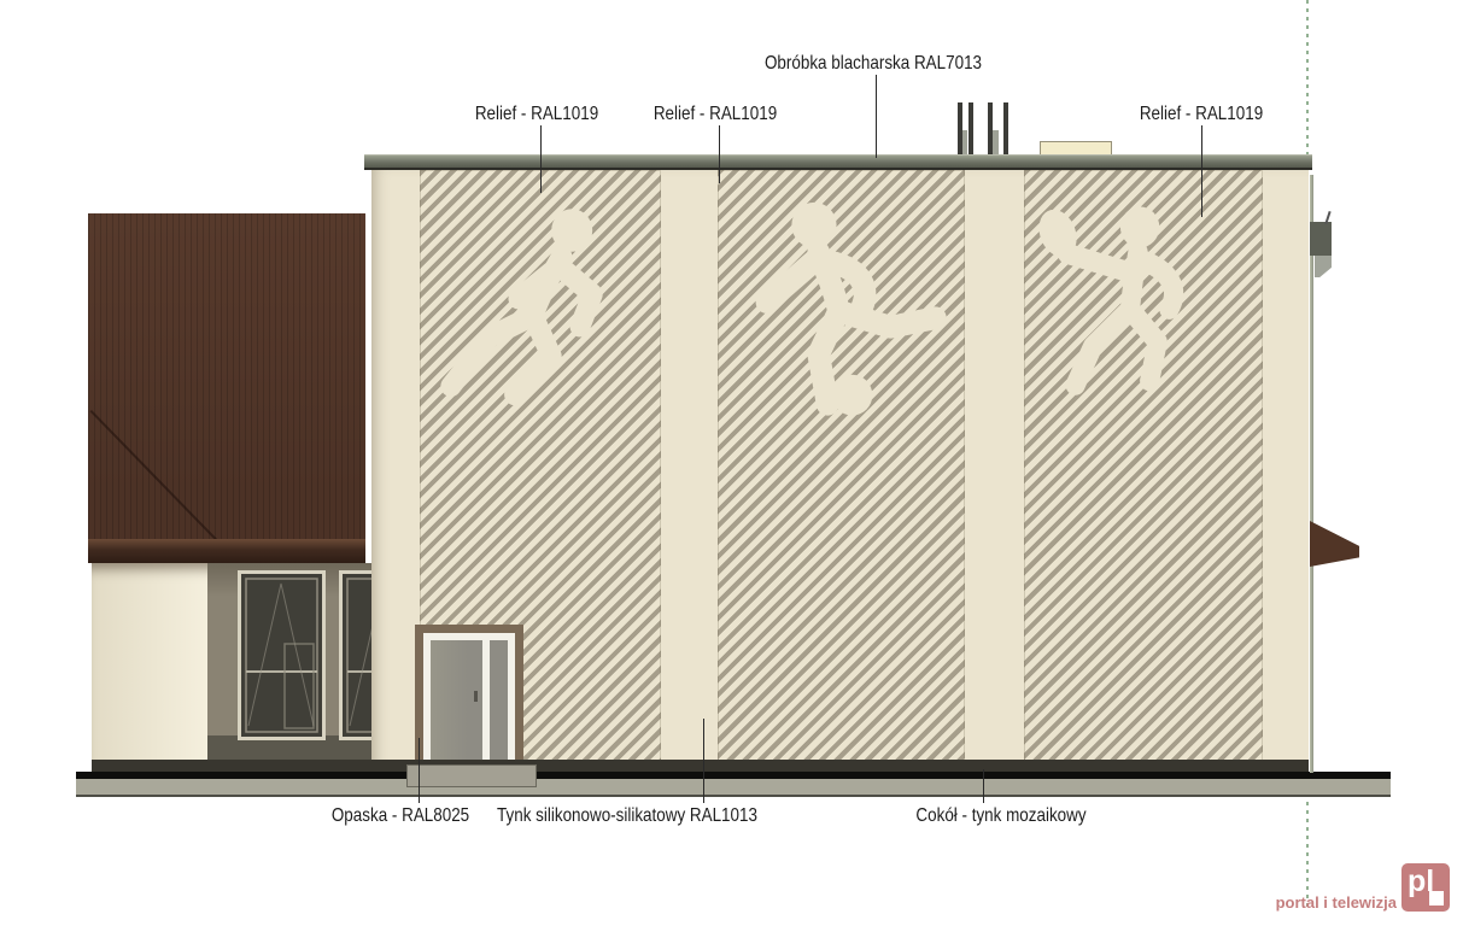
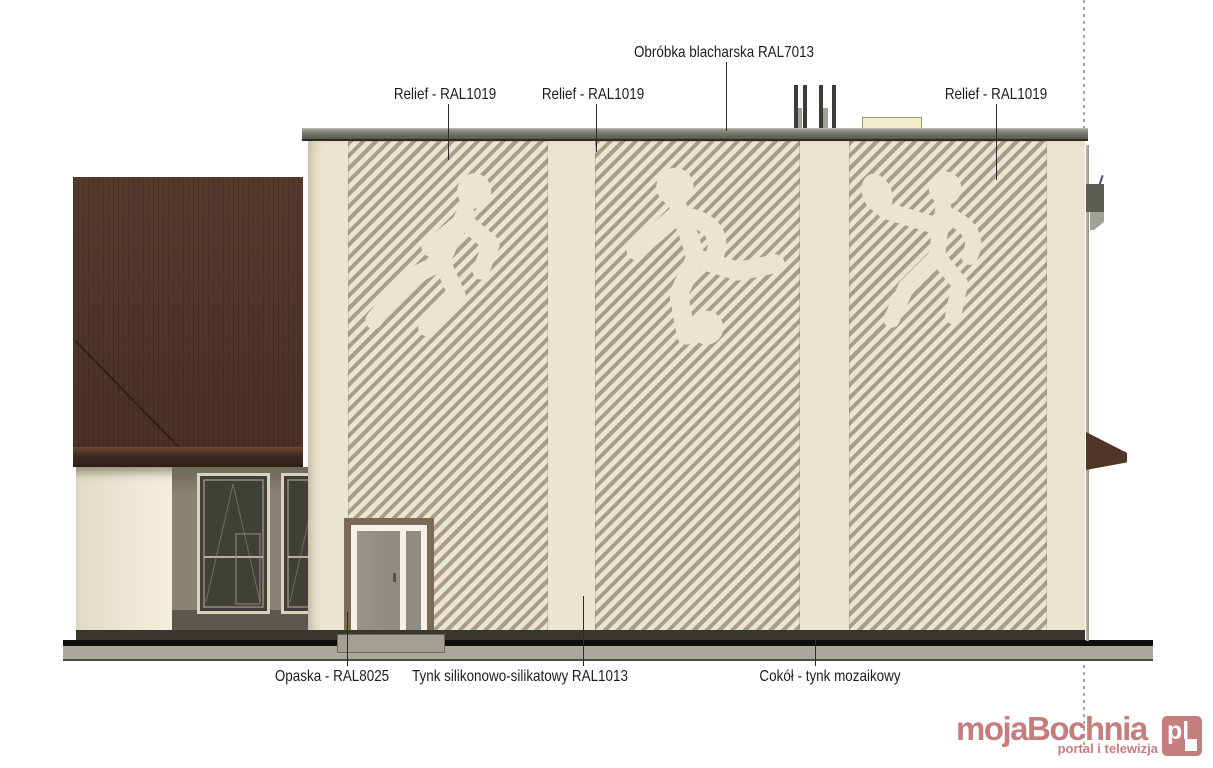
  Relief - RAL1019
  Relief - RAL1019
  Obróbka blacharska RAL7013
  Relief - RAL1019
  Opaska - RAL8025
  Tynk silikonowo-silikatowy RAL1013
  Cokół - tynk mozaikowy
+ mojaBochnia
  pl
  portal i telewizja
